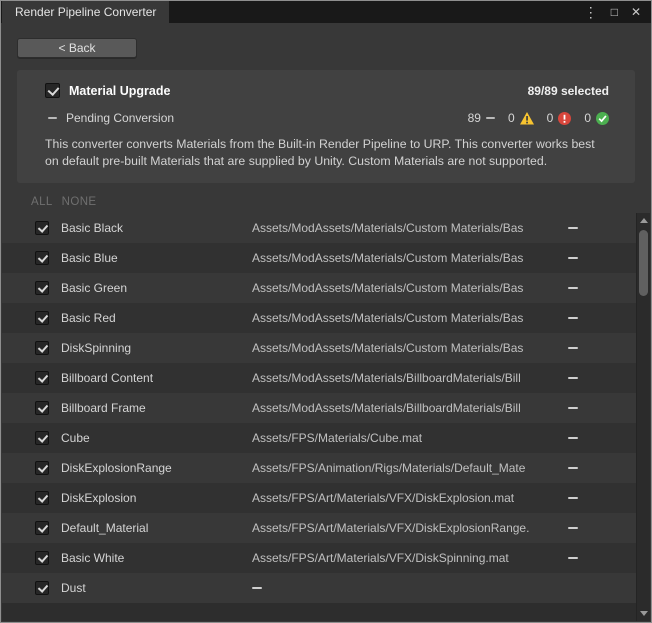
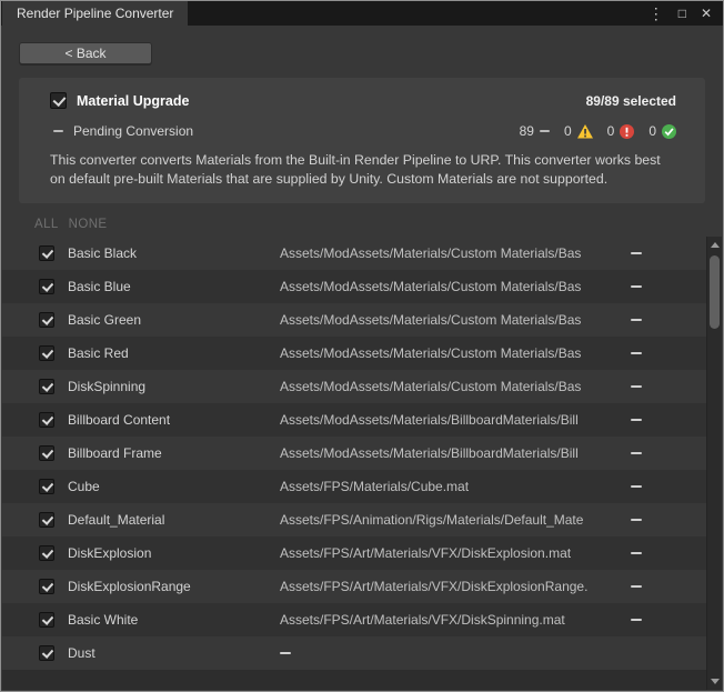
  Render Pipeline Converter
  ⋮
  □
  ✕
  < Back
  Material Upgrade
  89/89 selected
  Pending Conversion
  89
  0
  0
  0
  This converter converts Materials from the Built-in Render Pipeline to URP. This converter works best on default pre-built Materials that are supplied by Unity. Custom Materials are not supported.
  ALL
  NONE
  Basic Black
  Assets/ModAssets/Materials/Custom Materials/Bas
  Basic Blue
  Assets/ModAssets/Materials/Custom Materials/Bas
  Basic Green
  Assets/ModAssets/Materials/Custom Materials/Bas
  Basic Red
  Assets/ModAssets/Materials/Custom Materials/Bas
  DiskSpinning
  Assets/ModAssets/Materials/Custom Materials/Bas
  Billboard Content
  Assets/ModAssets/Materials/BillboardMaterials/Bill
  Billboard Frame
  Assets/ModAssets/Materials/BillboardMaterials/Bill
  Cube
  Assets/FPS/Materials/Cube.mat
- DiskExplosionRange
+ Default_Material
  Assets/FPS/Animation/Rigs/Materials/Default_Mate
  DiskExplosion
  Assets/FPS/Art/Materials/VFX/DiskExplosion.mat
- Default_Material
+ DiskExplosionRange
  Assets/FPS/Art/Materials/VFX/DiskExplosionRange.
  Basic White
  Assets/FPS/Art/Materials/VFX/DiskSpinning.mat
  Dust
